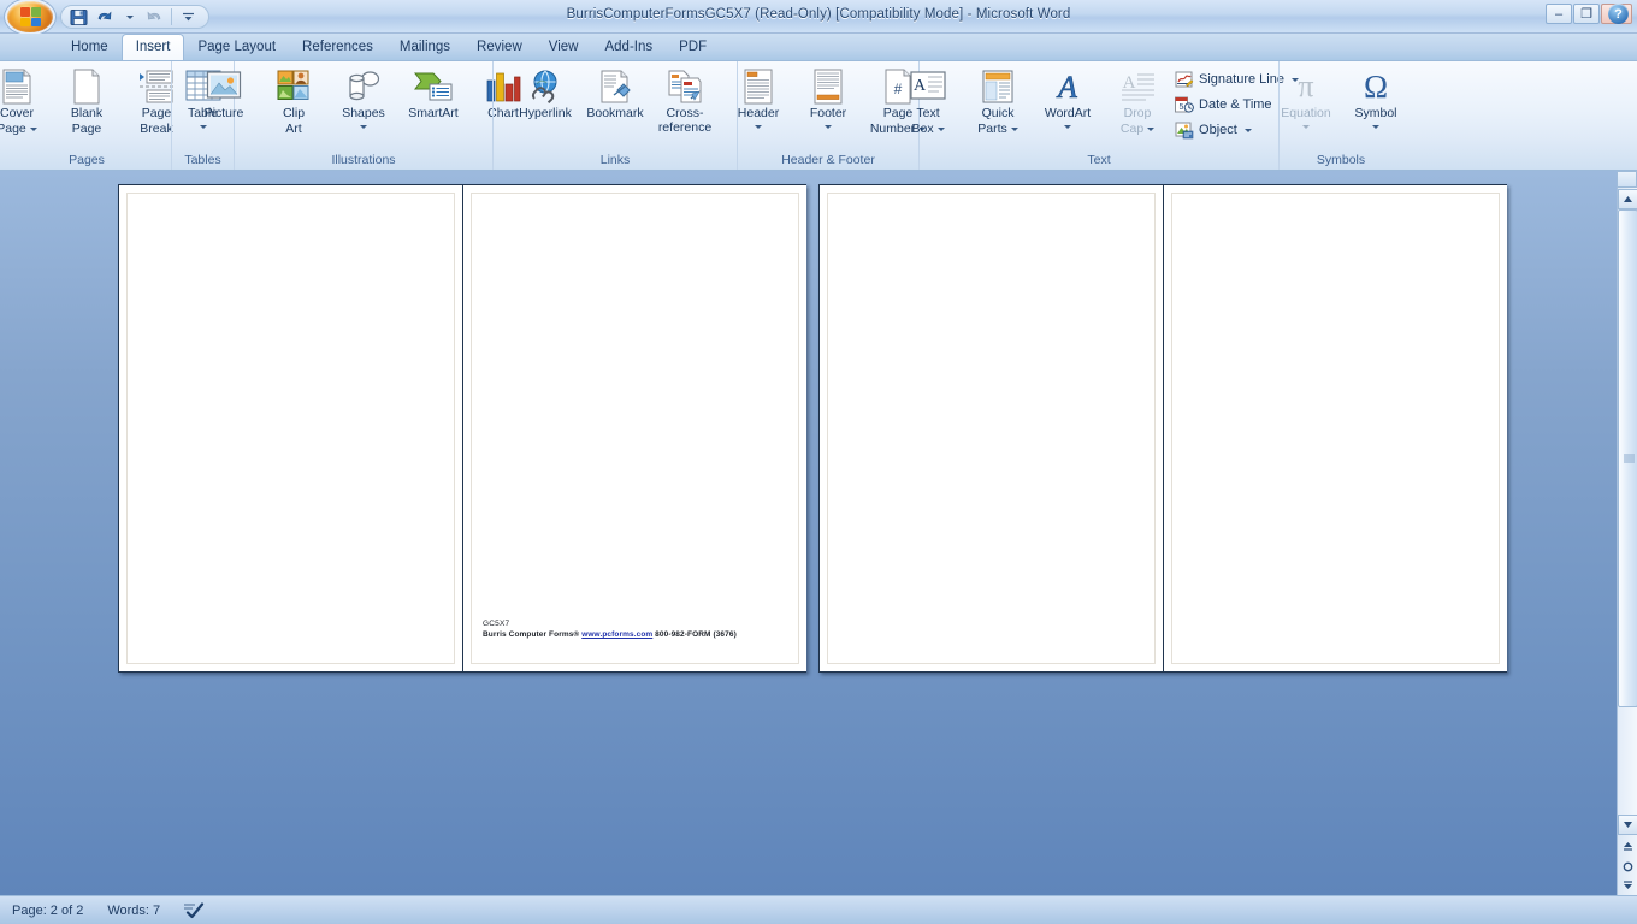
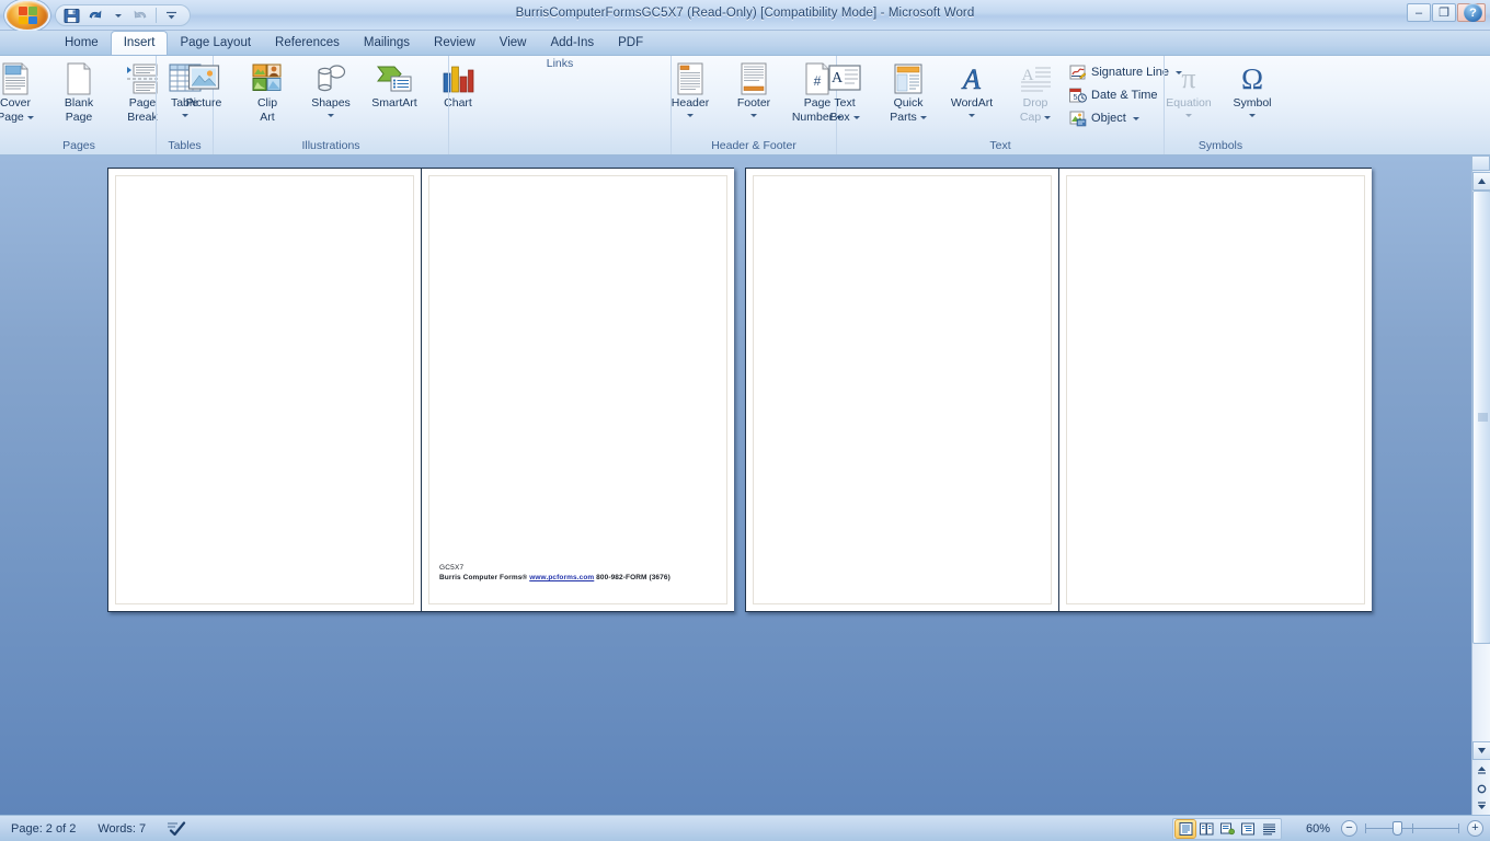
  BurrisComputerFormsGC5X7 (Read-Only) [Compatibility Mode] - Microsoft Word
  –
  ❐
  Home
  Insert
  Page Layout
  References
  Mailings
  Review
  View
  Add-Ins
  PDF
  ?
  Cover
  Page
  Blank
  Page
  Page
  Break
  Pages
  Table
  Tables
  Picture
  Clip
  Art
  Shapes
  SmartArt
  Chart
  Illustrations
- Hyperlink
- Bookmark
- Cross-reference
  Links
  Header
  Footer
  #
  Page
  Number
  Header & Footer
  A
  Text
  Box
  Quick
  Parts
  A
  WordArt
  A
  Drop
  Cap
  Signature Line
  Date & Time
  Object
  Text
  π
  Equation
  Ω
  Symbol
  Symbols
  Page: 2 of 2
  Words: 7
+ 60%
+ −
+ +
